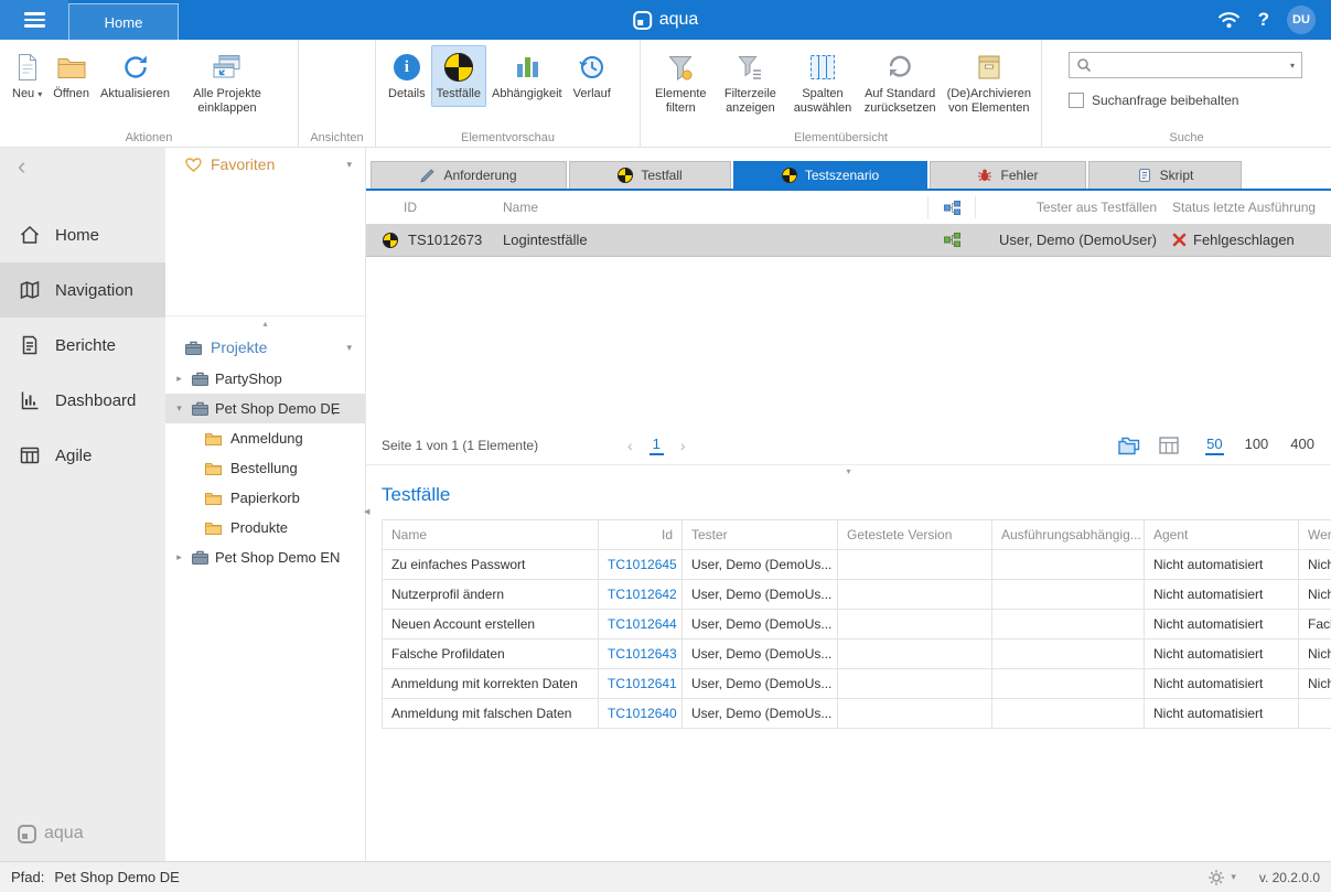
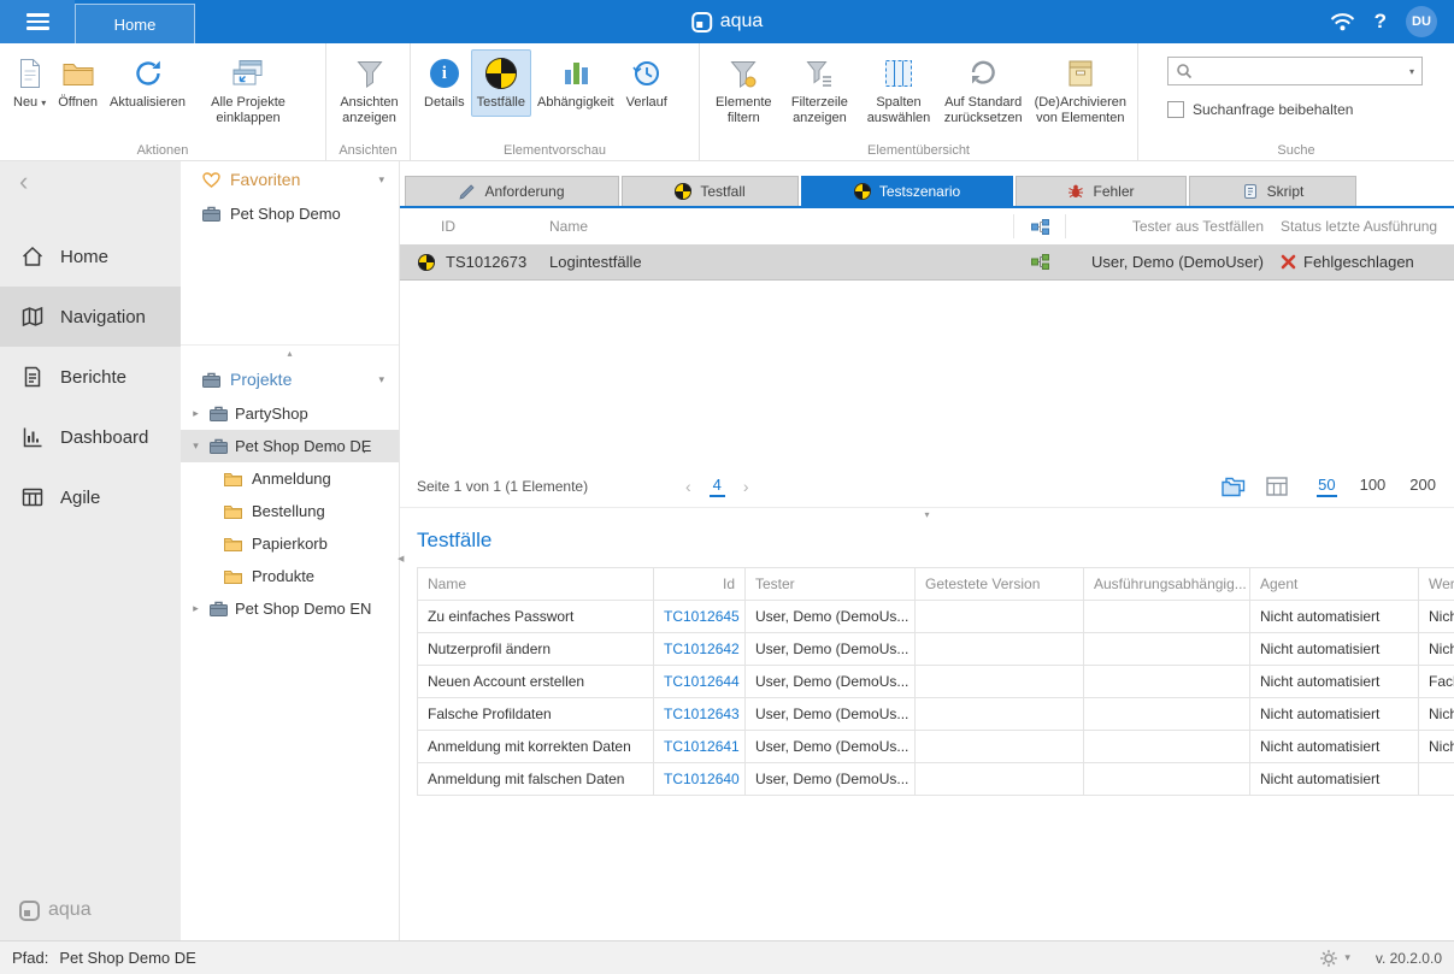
  Home
  aqua
  ?
  DU
  Neu ▾
  Öffnen
  Aktualisieren
  Alle Projekte einklappen
  Aktionen
+ Ansichten anzeigen
  Ansichten
  i
  Details
  Testfälle
  Abhängigkeit
  Verlauf
  Elementvorschau
  Elemente filtern
  Filterzeile anzeigen
  Spalten auswählen
  Auf Standard zurücksetzen
  (De)Archivieren von Elementen
  Elementübersicht
  ▾
  Suchanfrage beibehalten
  Suche
  ‹
  Home
  Navigation
  Berichte
  Dashboard
  Agile
  aqua
  Favoriten
  ▾
+ Pet Shop Demo
  ▴
  Projekte
  ▾
  ▸
  PartyShop
  ▾
  Pet Shop Demo DE
  ⋮
  Anmeldung
  Bestellung
  Papierkorb
  Produkte
  ▸
  Pet Shop Demo EN
  Anforderung
  Testfall
  Testszenario
  Fehler
  Skript
  ID
  Name
  Tester aus Testfällen
  Status letzte Ausführung
  TS1012673
  Logintestfälle
  User, Demo (DemoUser)
  Fehlgeschlagen
  Seite 1 von 1 (1 Elemente)
  ‹
- 1
+ 4
  ›
  50
  100
- 400
+ 200
  ▾
  Testfälle
  Name	Id	Tester	Getestete Version	Ausführungsabhängig...	Agent	Wer
  Zu einfaches Passwort	TC1012645	User, Demo (DemoUs...			Nicht automatisiert	Nic
  Nutzerprofil ändern	TC1012642	User, Demo (DemoUs...			Nicht automatisiert	Nic
  Neuen Account erstellen	TC1012644	User, Demo (DemoUs...			Nicht automatisiert	Fac
  Falsche Profildaten	TC1012643	User, Demo (DemoUs...			Nicht automatisiert	Nic
  Anmeldung mit korrekten Daten	TC1012641	User, Demo (DemoUs...			Nicht automatisiert	Nic
  Anmeldung mit falschen Daten	TC1012640	User, Demo (DemoUs...			Nicht automatisiert
  Pfad:
  Pet Shop Demo DE
  ▾
  v. 20.2.0.0
